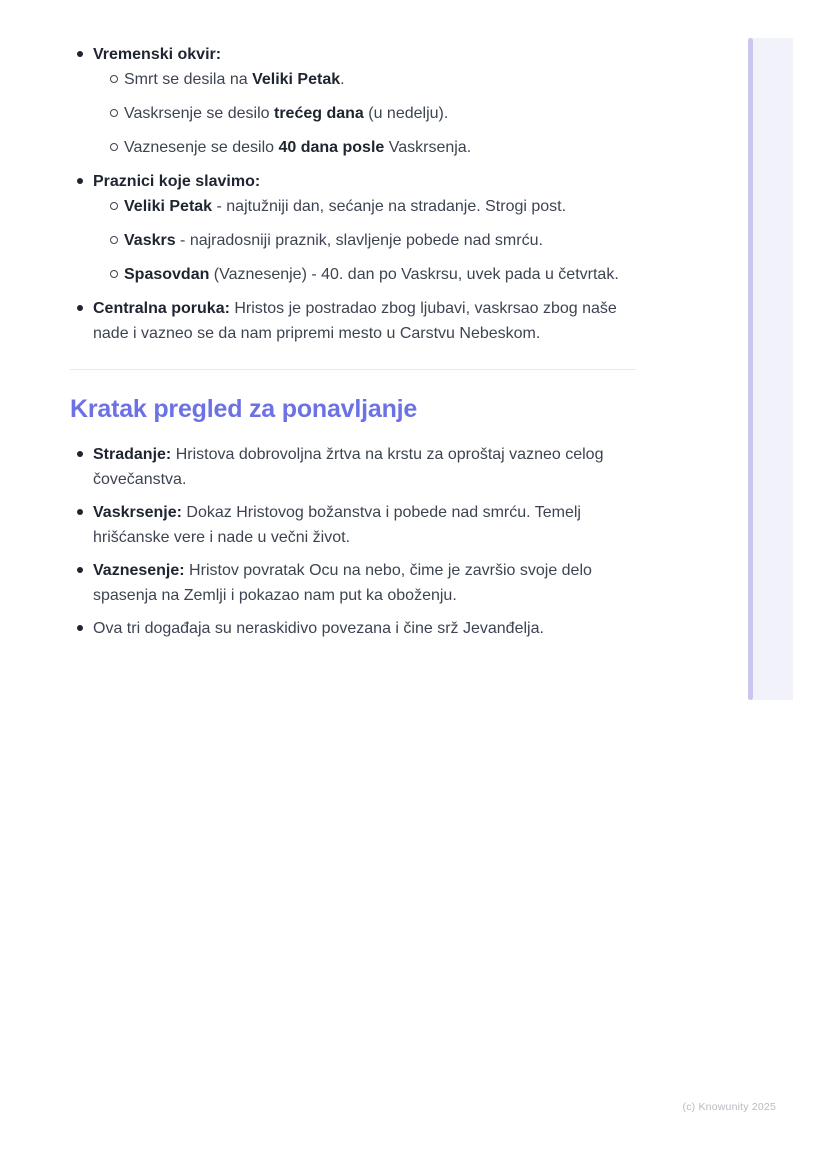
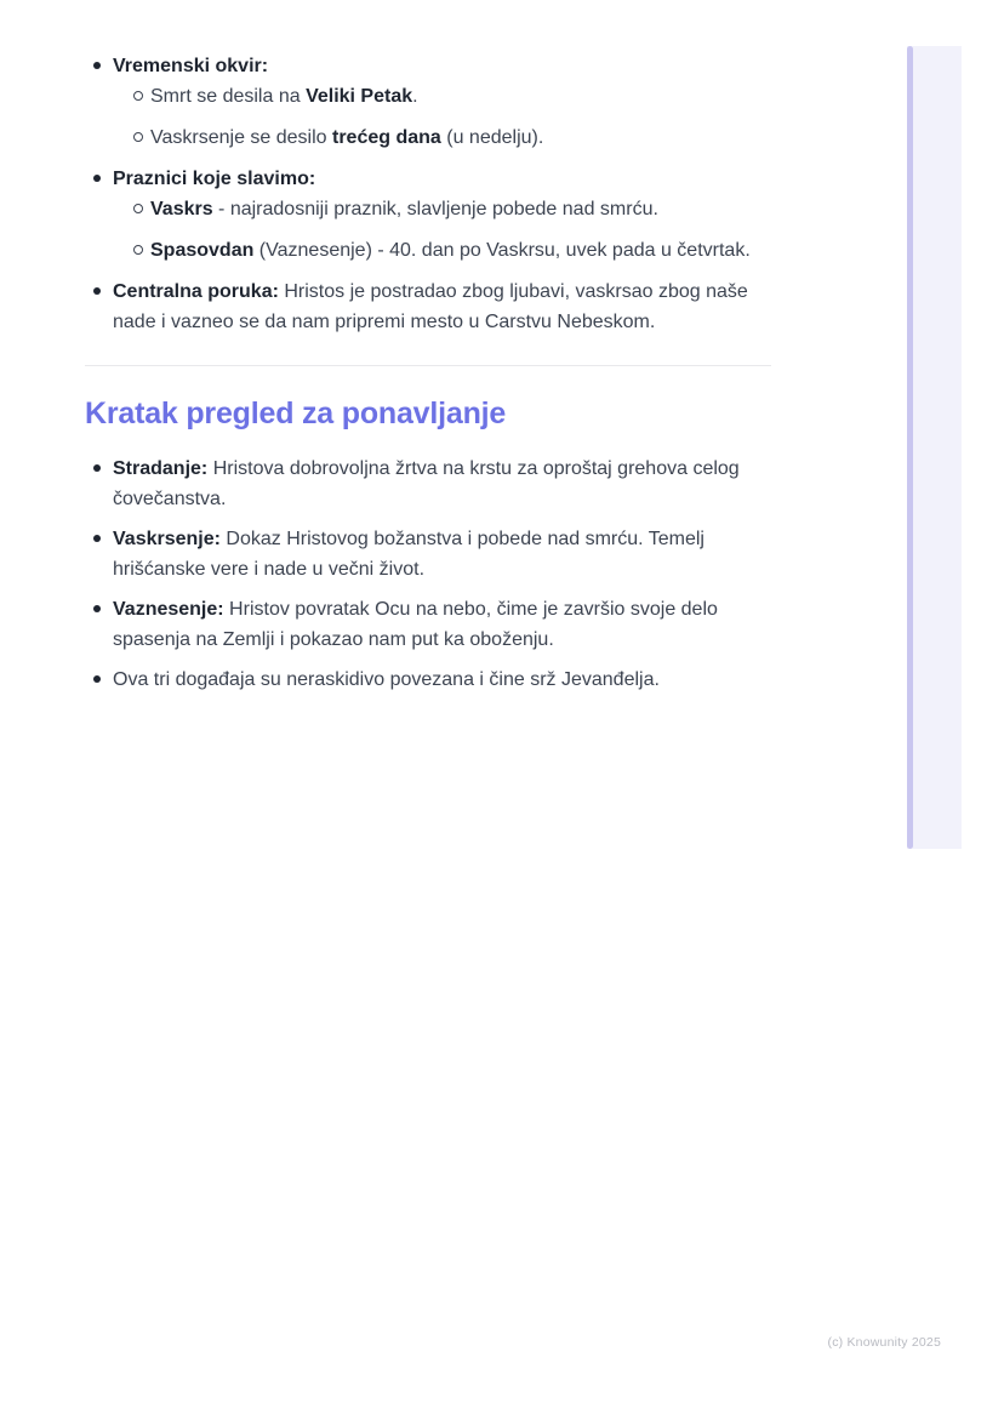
  Vremenski okvir:
  Smrt se desila na Veliki Petak.
  Vaskrsenje se desilo trećeg dana (u nedelju).
- Vaznesenje se desilo 40 dana posle Vaskrsenja.
  Praznici koje slavimo:
- Veliki Petak - najtužniji dan, sećanje na stradanje. Strogi post.
  Vaskrs - najradosniji praznik, slavljenje pobede nad smrću.
  Spasovdan (Vaznesenje) - 40. dan po Vaskrsu, uvek pada u četvrtak.
  Centralna poruka: Hristos je postradao zbog ljubavi, vaskrsao zbog naše nade i vazneo se da nam pripremi mesto u Carstvu Nebeskom.
  Kratak pregled za ponavljanje
- Stradanje: Hristova dobrovoljna žrtva na krstu za oproštaj vazneo celog čovečanstva.
+ Stradanje: Hristova dobrovoljna žrtva na krstu za oproštaj grehova celog čovečanstva.
  Vaskrsenje: Dokaz Hristovog božanstva i pobede nad smrću. Temelj hrišćanske vere i nade u večni život.
  Vaznesenje: Hristov povratak Ocu na nebo, čime je završio svoje delo spasenja na Zemlji i pokazao nam put ka oboženju.
  Ova tri događaja su neraskidivo povezana i čine srž Jevanđelja.
  (c) Knowunity 2025
